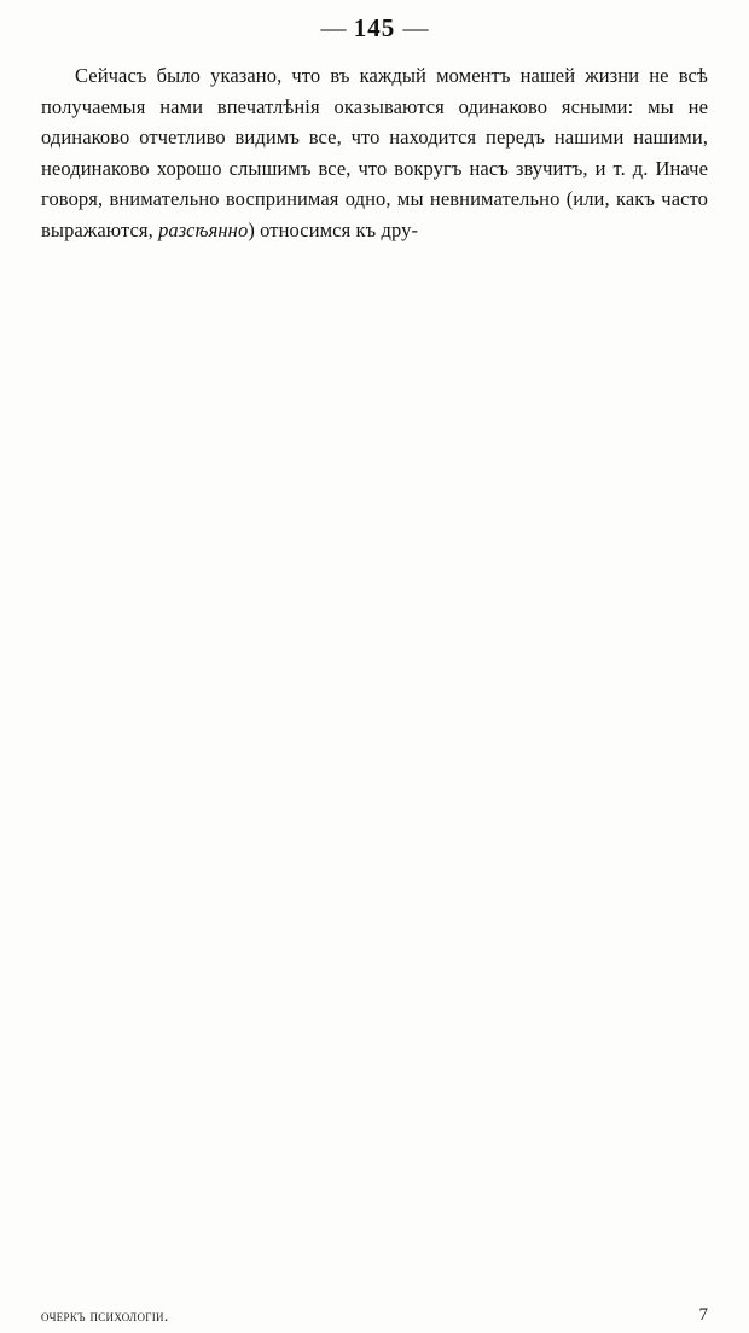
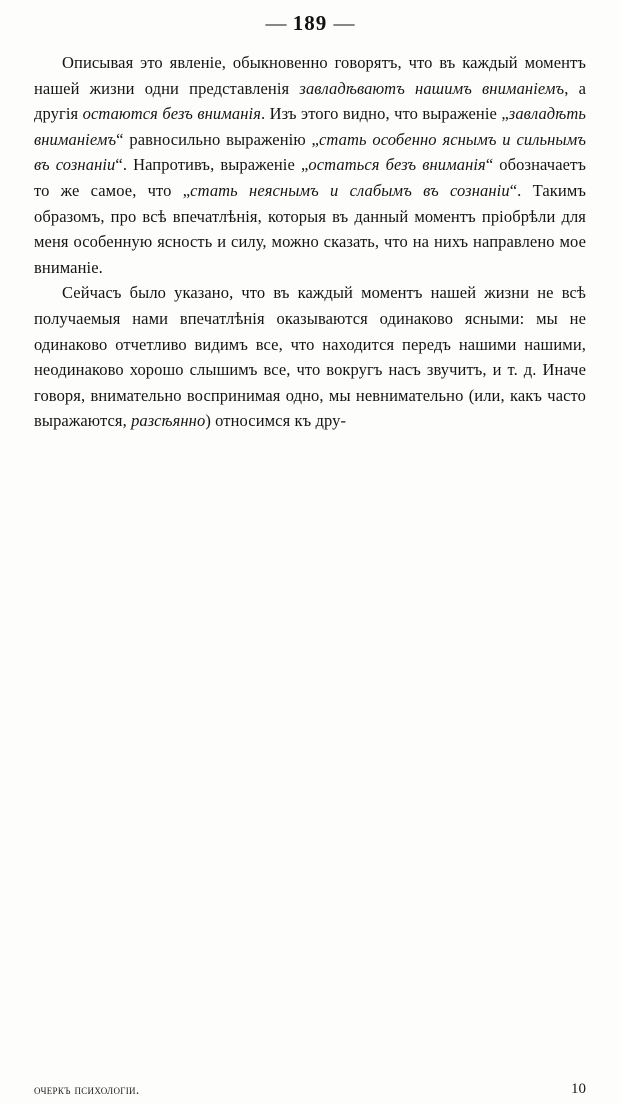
- — 145 —
+ — 189 —
+ Описывая это явленіе, обыкновенно говорятъ, что въ каждый моментъ нашей жизни одни представленія завладѣваютъ нашимъ вниманіемъ, а другія остаются безъ вниманія. Изъ этого видно, что выраженіе „завладѣть вниманіемъ“ равносильно выраженію „стать особенно яснымъ и сильнымъ въ сознаніи“. Напротивъ, выраженіе „остаться безъ вниманія“ обозначаетъ то же самое, что „стать неяснымъ и слабымъ въ сознаніи“. Такимъ образомъ, про всѣ впечатлѣнія, которыя въ данный моментъ пріобрѣли для меня особенную ясность и силу, можно сказать, что на нихъ направлено мое вниманіе.
  Сейчасъ было указано, что въ каждый моментъ нашей жизни не всѣ получаемыя нами впечатлѣнія оказываются одинаково ясными: мы не одинаково отчетливо видимъ все, что находится передъ нашими нашими, неодинаково хорошо слышимъ все, что вокругъ насъ звучитъ, и т. д. Иначе говоря, внимательно воспринимая одно, мы невнимательно (или, какъ часто выражаются, разсѣянно) относимся къ дру-
  очеркъ психологіи.
- 7
+ 10
